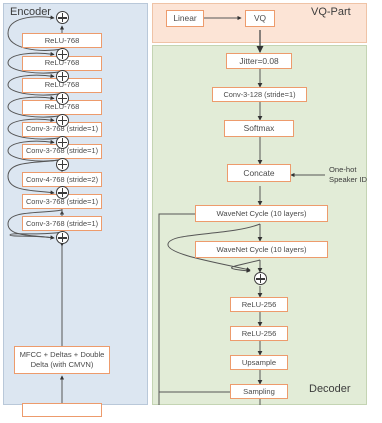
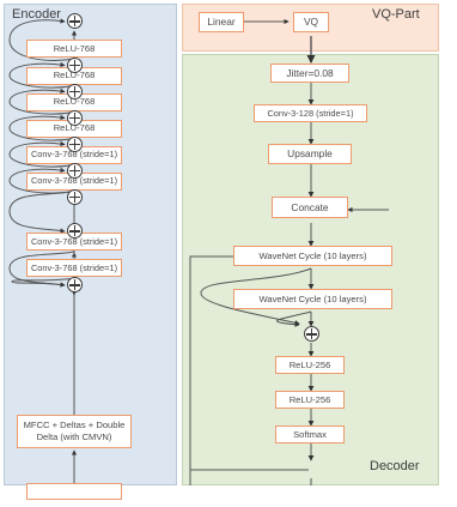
  Encoder
  VQ-Part
  Decoder
  ReLU-768
  ReLU-768
  ReLU-768
  ReLU-768
  Conv-3-768 (stride=1)
  Conv-3-768 (stride=1)
- Conv-4-768 (stride=2)
  Conv-3-768 (stride=1)
  Conv-3-768 (stride=1)
  Linear
  VQ
  Jitter=0.08
  Conv-3-128 (stride=1)
- Softmax
+ Upsample
  Concate
  WaveNet Cycle (10 layers)
  WaveNet Cycle (10 layers)
  ReLU-256
  ReLU-256
- Upsample
+ Softmax
- Sampling
- One-hot
- Speaker ID
  MFCC + Deltas + Double Delta (with CMVN)
